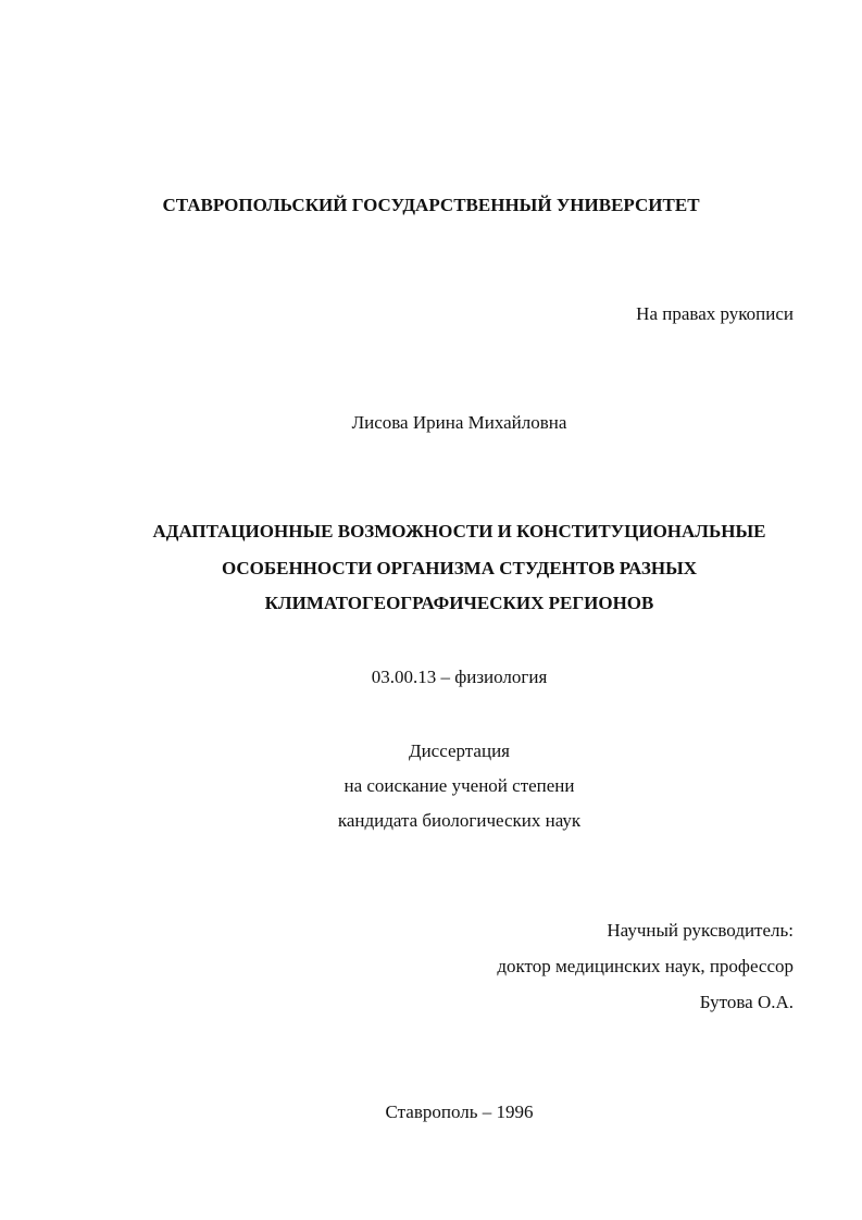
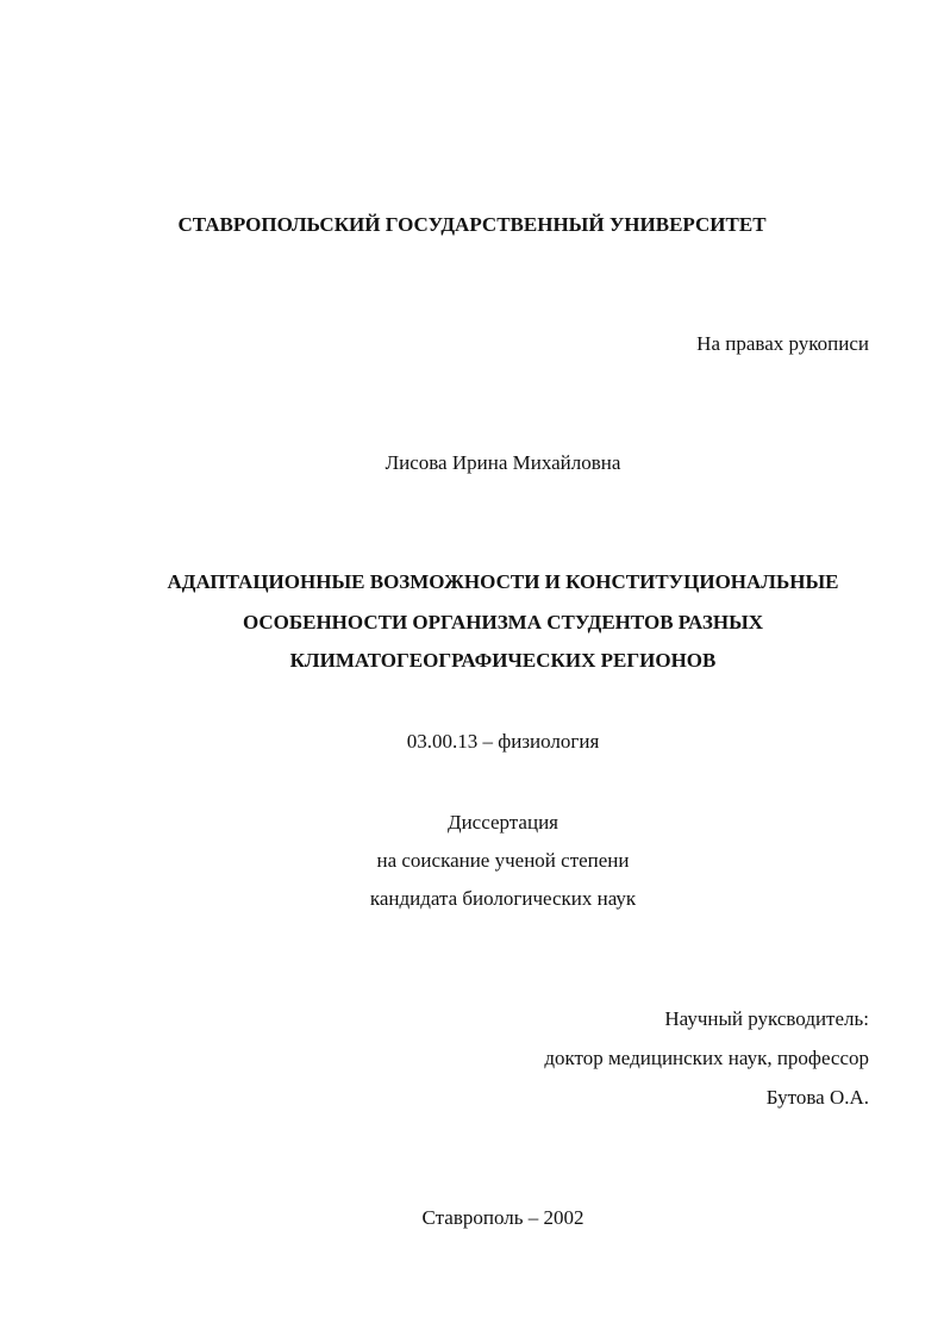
  СТАВРОПОЛЬСКИЙ ГОСУДАРСТВЕННЫЙ УНИВЕРСИТЕТ
  На правах рукописи
  Лисова Ирина Михайловна
  АДАПТАЦИОННЫЕ ВОЗМОЖНОСТИ И КОНСТИТУЦИОНАЛЬНЫЕ
  ОСОБЕННОСТИ ОРГАНИЗМА СТУДЕНТОВ РАЗНЫХ
  КЛИМАТОГЕОГРАФИЧЕСКИХ РЕГИОНОВ
  03.00.13 – физиология
  Диссертация
  на соискание ученой степени
  кандидата биологических наук
  Научный руксводитель:
  доктор медицинских наук, профессор
  Бутова О.А.
- Ставрополь – 1996
+ Ставрополь – 2002
